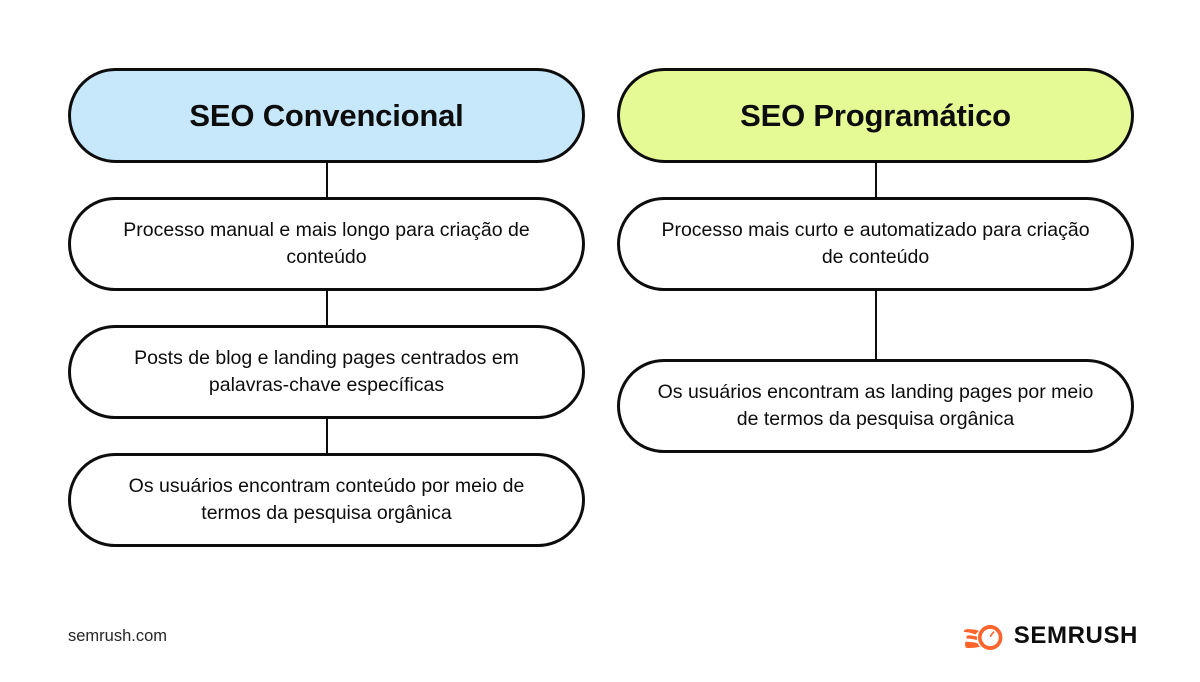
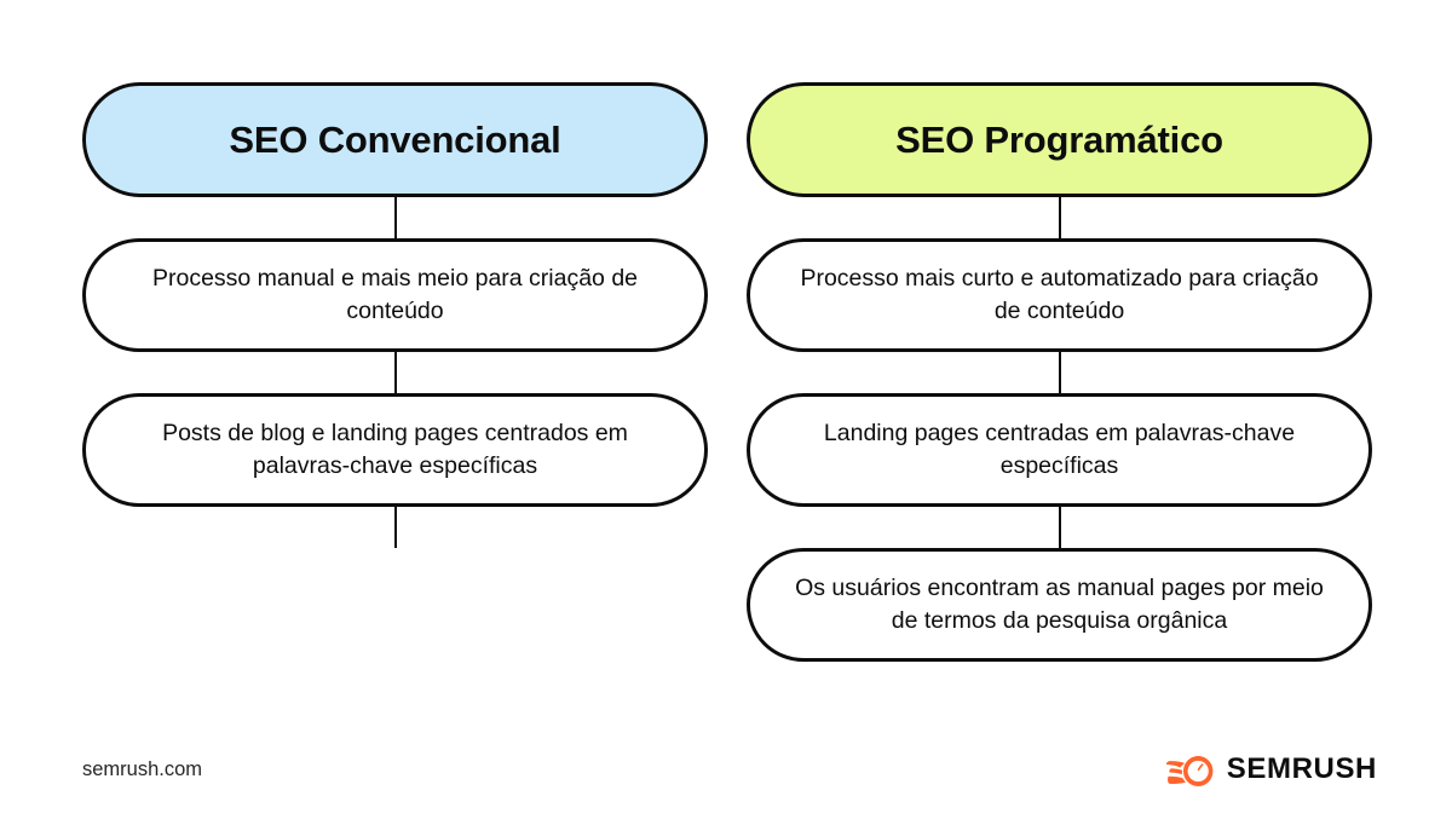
  SEO Convencional
- Processo manual e mais longo para criação de conteúdo
+ Processo manual e mais meio para criação de conteúdo
  Posts de blog e landing pages centrados em palavras-chave específicas
- Os usuários encontram conteúdo por meio de termos da pesquisa orgânica
  SEO Programático
  Processo mais curto e automatizado para criação de conteúdo
+ Landing pages centradas em palavras-chave específicas
- Os usuários encontram as landing pages por meio de termos da pesquisa orgânica
+ Os usuários encontram as manual pages por meio de termos da pesquisa orgânica
  semrush.com
  SEMRUSH
